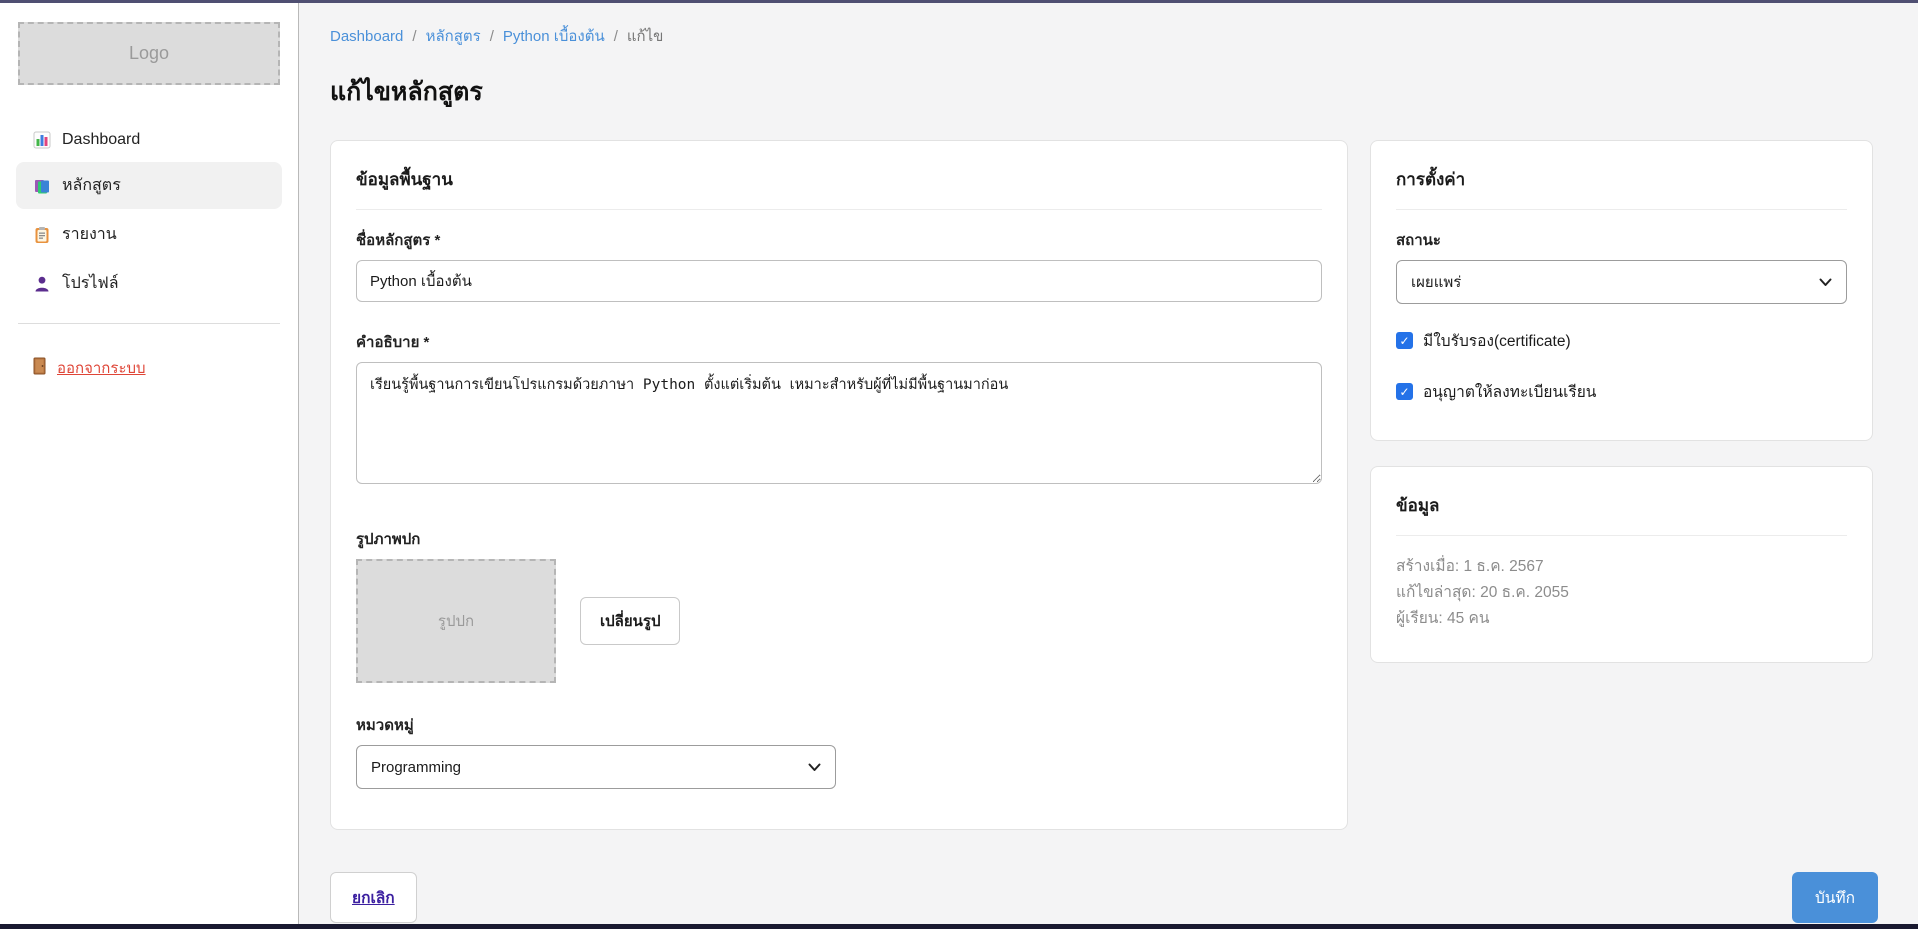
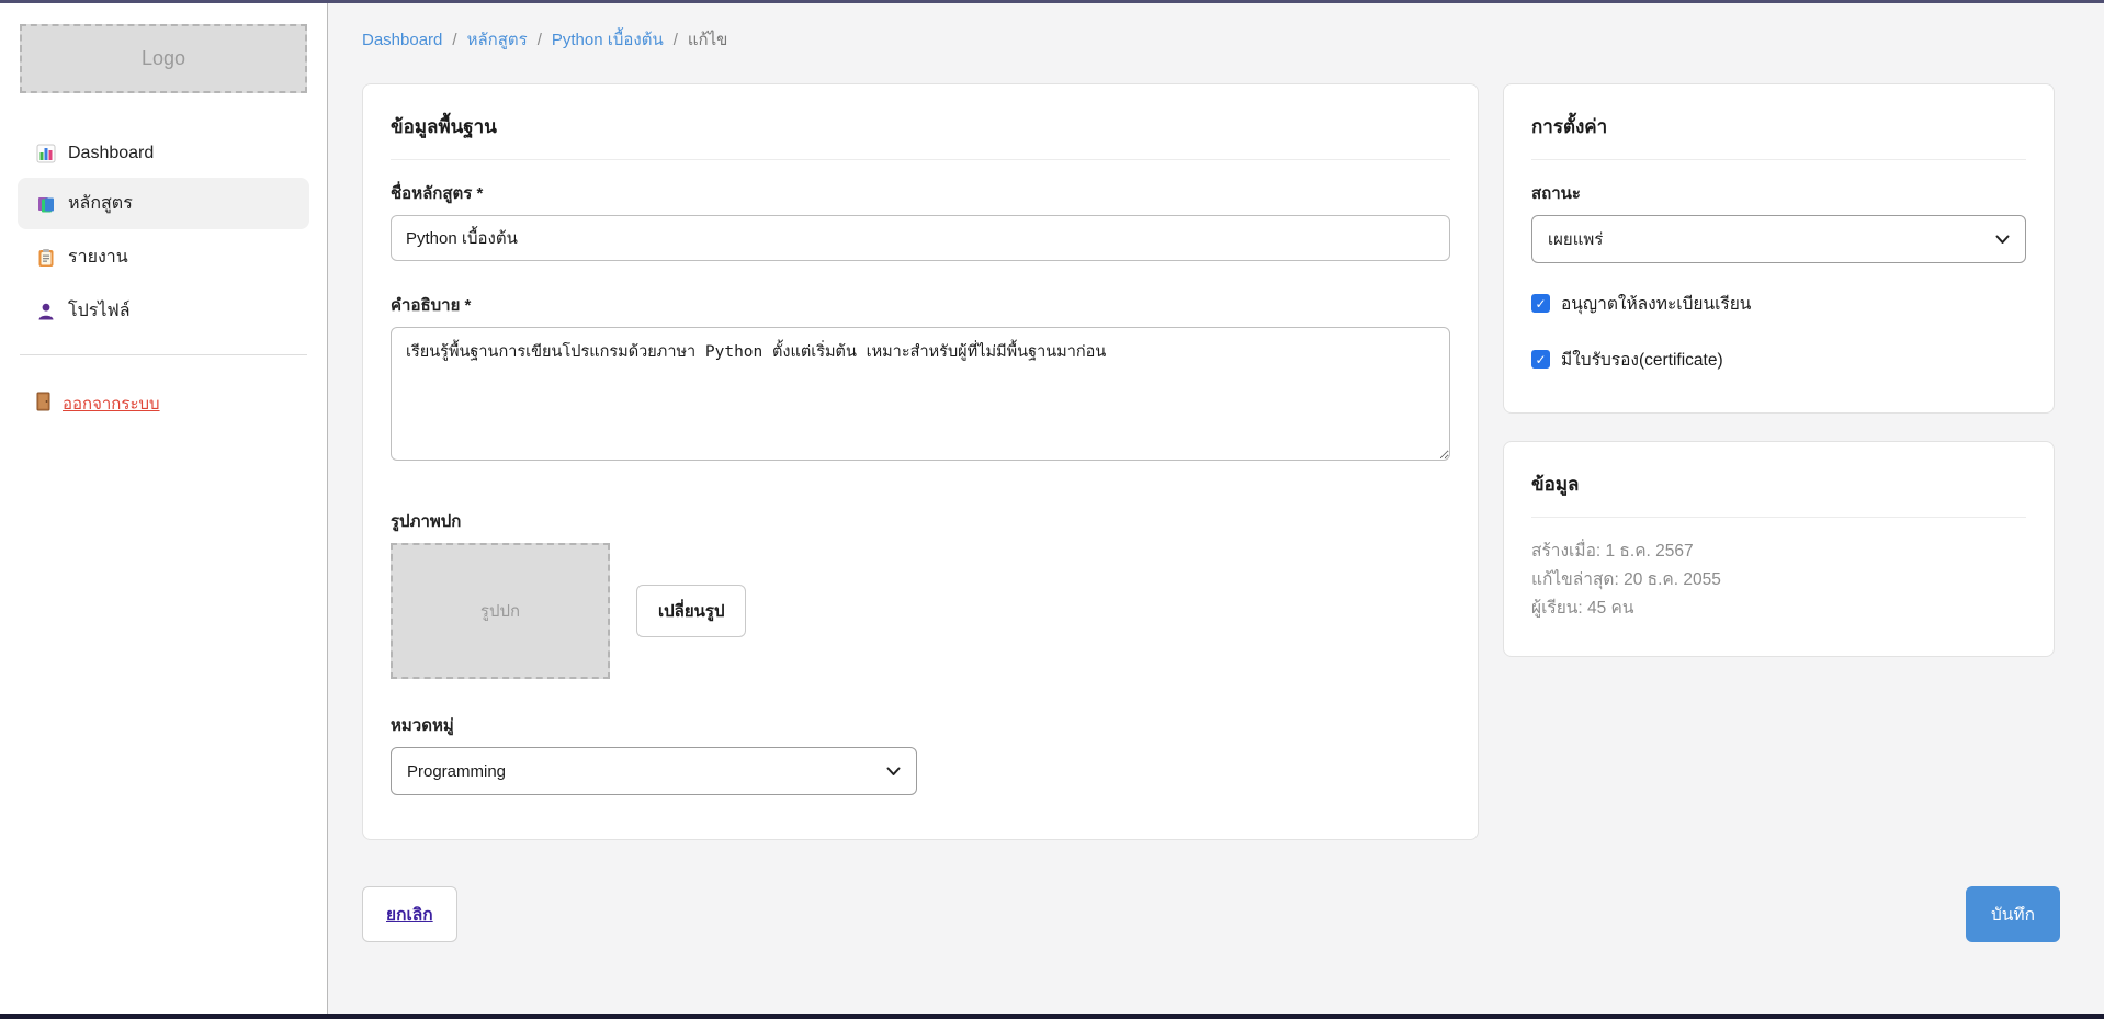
  Logo
  Dashboard
  หลักสูตร
  รายงาน
  โปรไฟล์
  ออกจากระบบ
  Dashboard
  /
  หลักสูตร
  /
  Python เบื้องต้น
  /
  แก้ไข
- แก้ไขหลักสูตร
  ข้อมูลพื้นฐาน
  ชื่อหลักสูตร *
  Python เบื้องต้น
  คำอธิบาย *
  เรียนรู้พื้นฐานการเขียนโปรแกรมด้วยภาษา Python ตั้งแต่เริ่มต้น เหมาะสำหรับผู้ที่ไม่มีพื้นฐานมาก่อน
  รูปภาพปก
  รูปปก
  เปลี่ยนรูป
  หมวดหมู่
  Programming
  การตั้งค่า
  สถานะ
  เผยแพร่
  ✓
- มีใบรับรอง(certificate)
+ อนุญาตให้ลงทะเบียนเรียน
  ✓
- อนุญาตให้ลงทะเบียนเรียน
+ มีใบรับรอง(certificate)
  ข้อมูล
  สร้างเมื่อ: 1 ธ.ค. 2567
  แก้ไขล่าสุด: 20 ธ.ค. 2055
  ผู้เรียน: 45 คน
  ยกเลิก
  บันทึก
